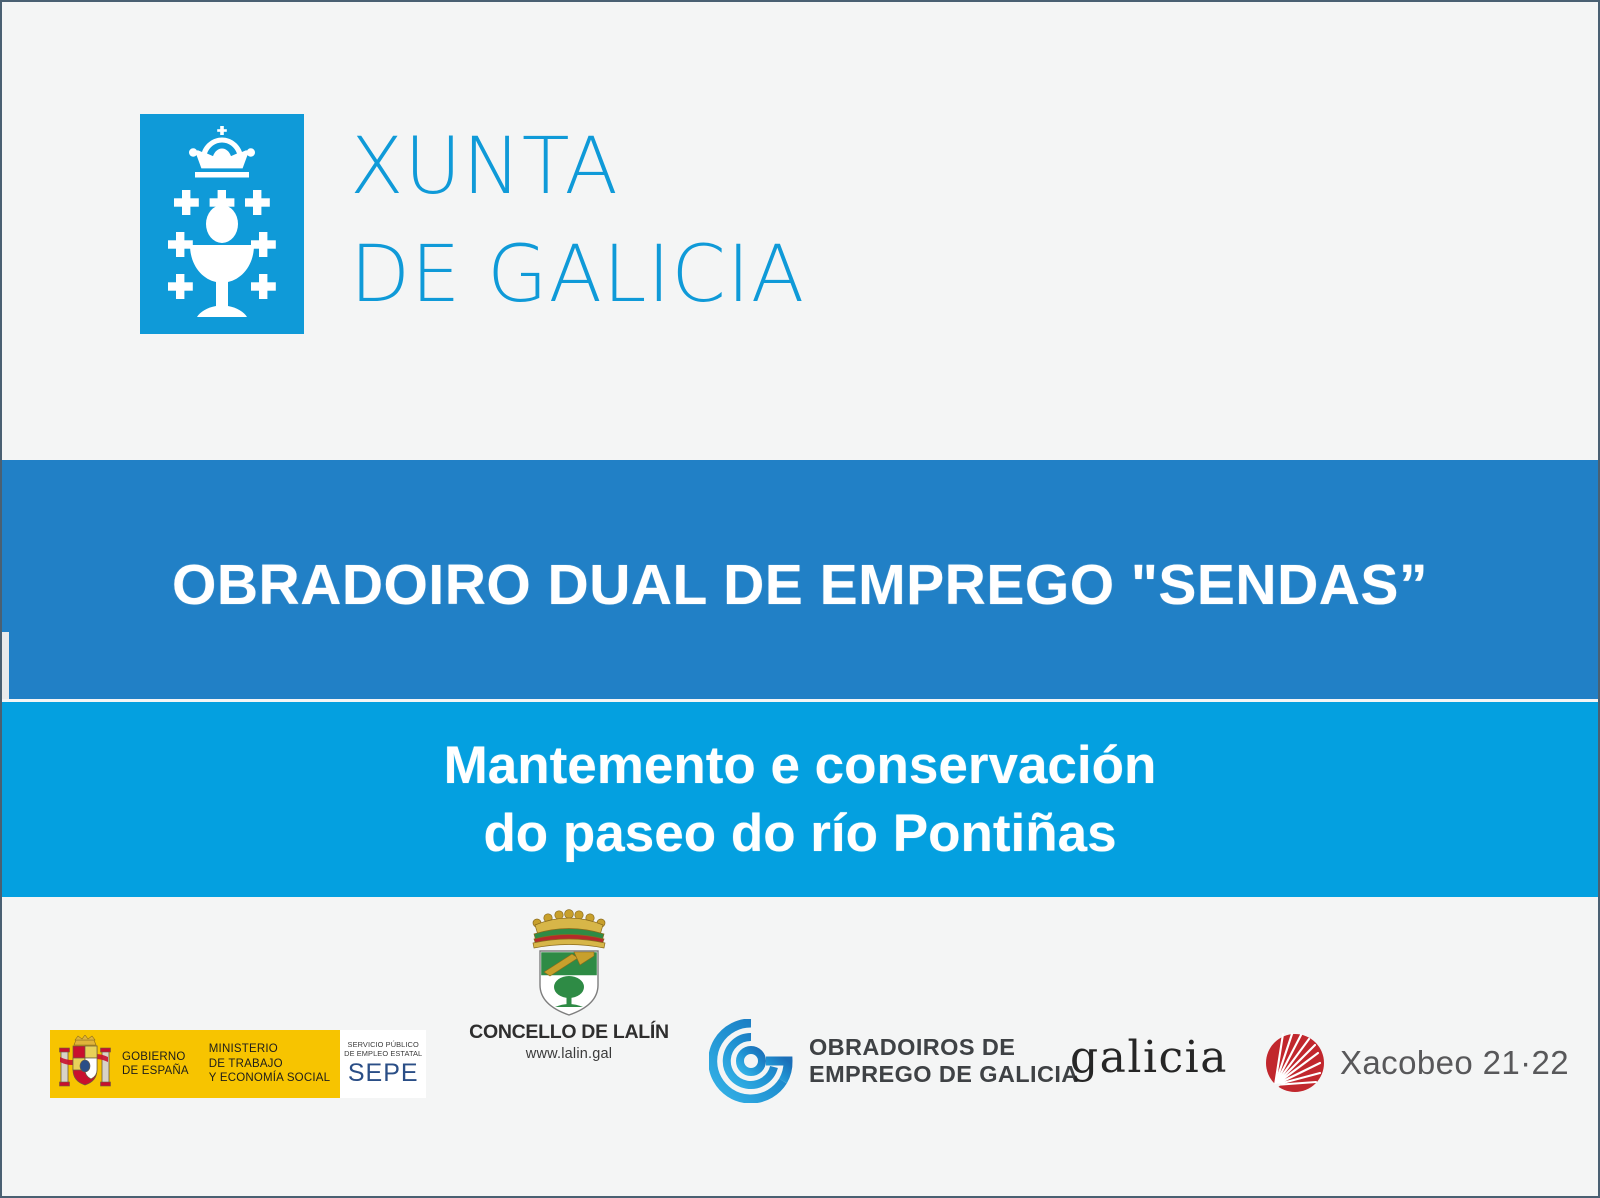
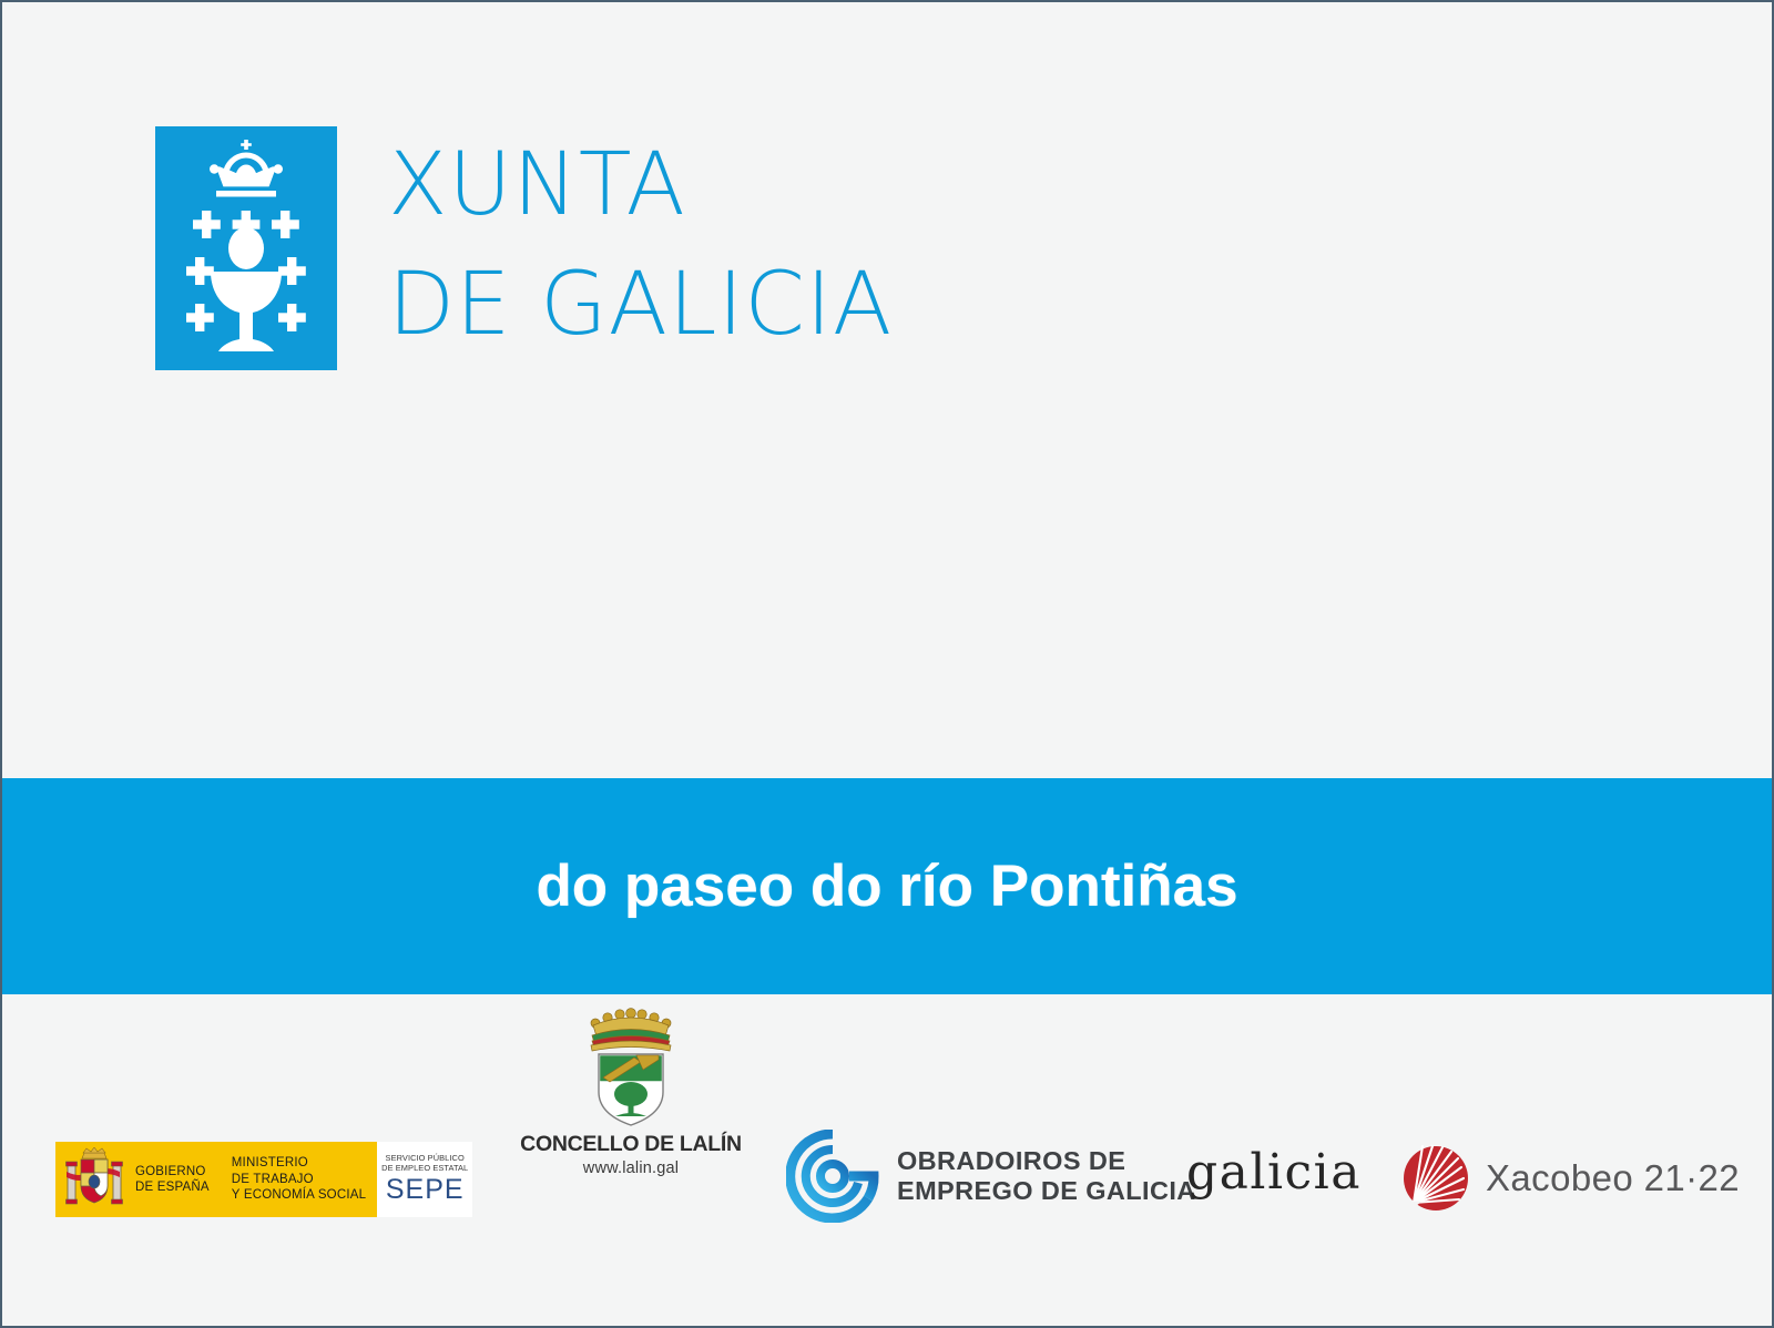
  XUNTA
  DE GALICIA
- OBRADOIRO DUAL DE EMPREGO "SENDAS”
- Mantemento e conservación
  do paseo do río Pontiñas
  GOBIERNO
  DE ESPAÑA
  MINISTERIO
  DE TRABAJO
  Y ECONOMÍA SOCIAL
  SERVICIO PÚBLICO
  DE EMPLEO ESTATAL
  SEPE
  CONCELLO DE LALÍN
  www.lalin.gal
  OBRADOIROS DE
  EMPREGO DE GALICIA
  galicia
  Xacobeo 21·22
